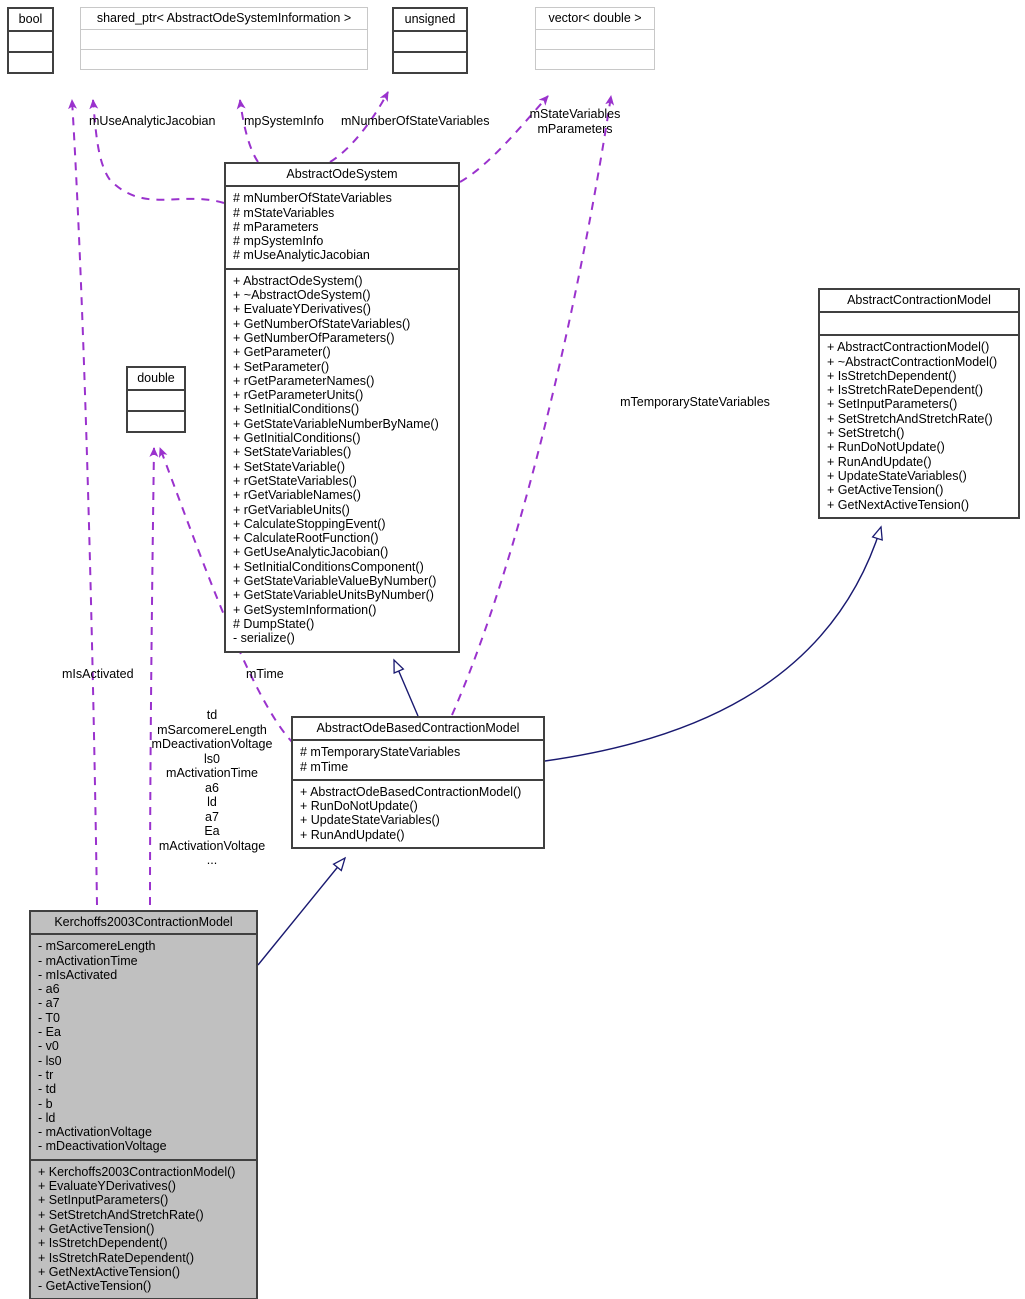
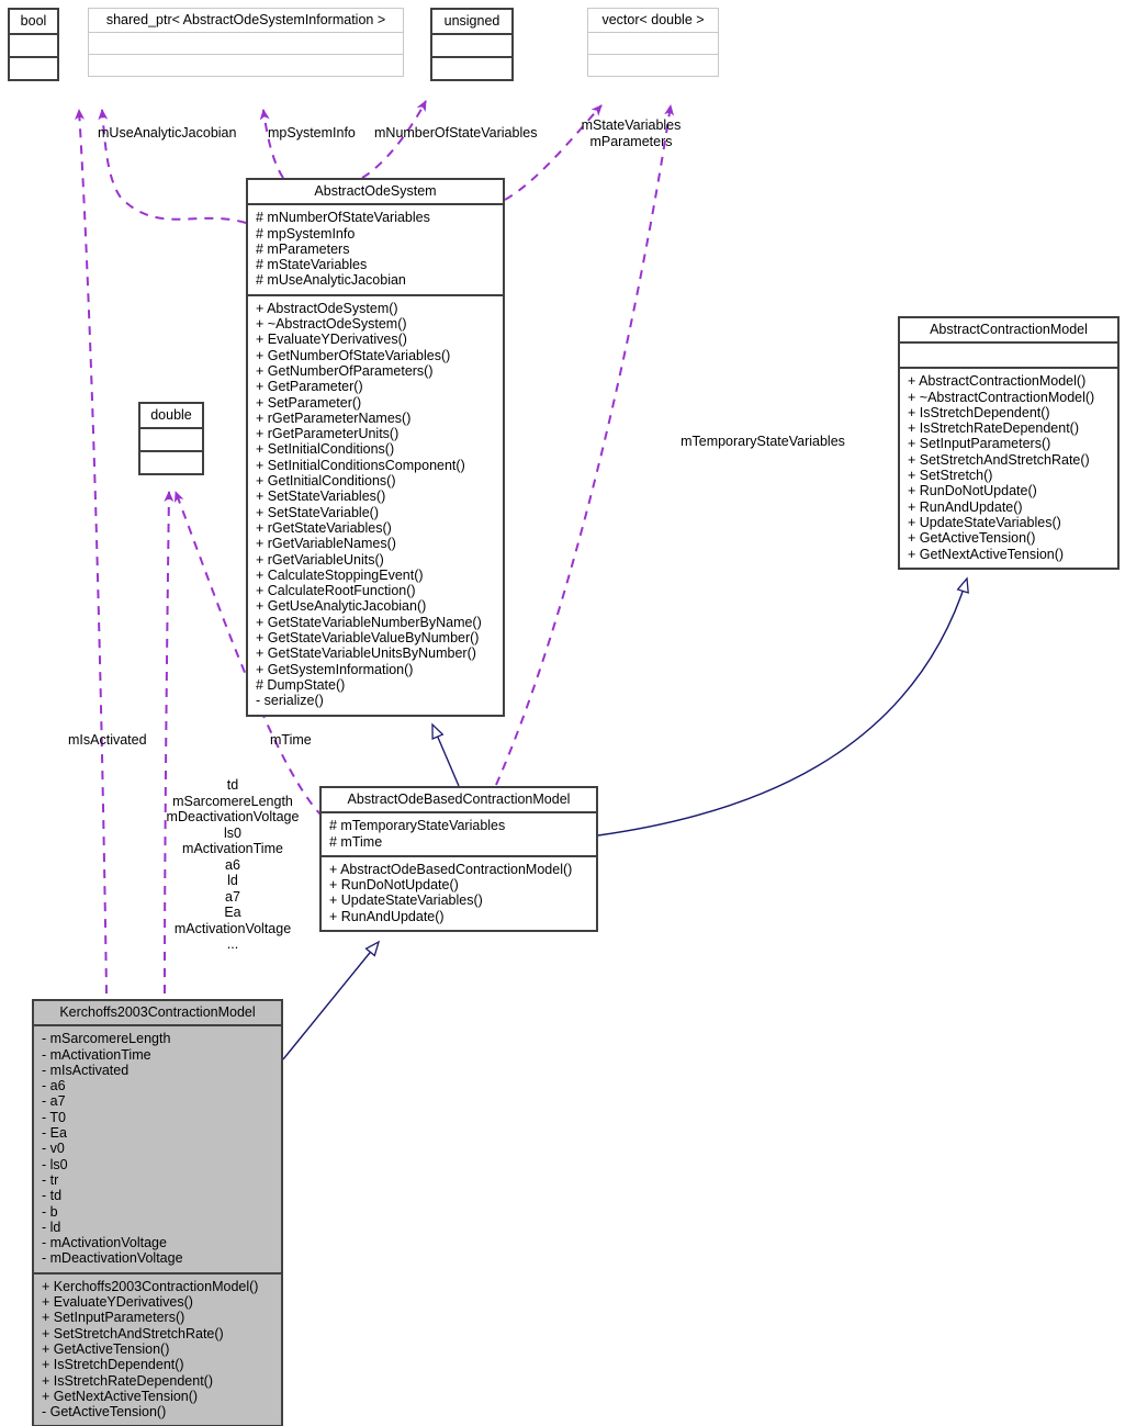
  bool
  shared_ptr< AbstractOdeSystemInformation >
  unsigned
  vector< double >
  double
  AbstractOdeSystem
  # mNumberOfStateVariables
- # mStateVariables
+ # mpSystemInfo
  # mParameters
- # mpSystemInfo
+ # mStateVariables
  # mUseAnalyticJacobian
  + AbstractOdeSystem()
  + ~AbstractOdeSystem()
  + EvaluateYDerivatives()
  + GetNumberOfStateVariables()
  + GetNumberOfParameters()
  + GetParameter()
  + SetParameter()
  + rGetParameterNames()
  + rGetParameterUnits()
  + SetInitialConditions()
- + GetStateVariableNumberByName()
+ + SetInitialConditionsComponent()
  + GetInitialConditions()
  + SetStateVariables()
  + SetStateVariable()
  + rGetStateVariables()
  + rGetVariableNames()
  + rGetVariableUnits()
  + CalculateStoppingEvent()
  + CalculateRootFunction()
  + GetUseAnalyticJacobian()
- + SetInitialConditionsComponent()
+ + GetStateVariableNumberByName()
  + GetStateVariableValueByNumber()
  + GetStateVariableUnitsByNumber()
  + GetSystemInformation()
  # DumpState()
  - serialize()
  AbstractContractionModel
  + AbstractContractionModel()
  + ~AbstractContractionModel()
  + IsStretchDependent()
  + IsStretchRateDependent()
  + SetInputParameters()
  + SetStretchAndStretchRate()
  + SetStretch()
  + RunDoNotUpdate()
  + RunAndUpdate()
  + UpdateStateVariables()
  + GetActiveTension()
  + GetNextActiveTension()
  AbstractOdeBasedContractionModel
  # mTemporaryStateVariables
  # mTime
  + AbstractOdeBasedContractionModel()
  + RunDoNotUpdate()
  + UpdateStateVariables()
  + RunAndUpdate()
  Kerchoffs2003ContractionModel
  - mSarcomereLength
  - mActivationTime
  - mIsActivated
  - a6
  - a7
  - T0
  - Ea
  - v0
  - ls0
  - tr
  - td
  - b
  - ld
  - mActivationVoltage
  - mDeactivationVoltage
  + Kerchoffs2003ContractionModel()
  + EvaluateYDerivatives()
  + SetInputParameters()
  + SetStretchAndStretchRate()
  + GetActiveTension()
  + IsStretchDependent()
  + IsStretchRateDependent()
  + GetNextActiveTension()
  - GetActiveTension()
  mUseAnalyticJacobian
  mpSystemInfo
  mNumberOfStateVariables
  mStateVariables
  mParameters
  mTemporaryStateVariables
  mIsActivated
  mTime
  td
  mSarcomereLength
  mDeactivationVoltage
  ls0
  mActivationTime
  a6
  ld
  a7
  Ea
  mActivationVoltage
  ...
